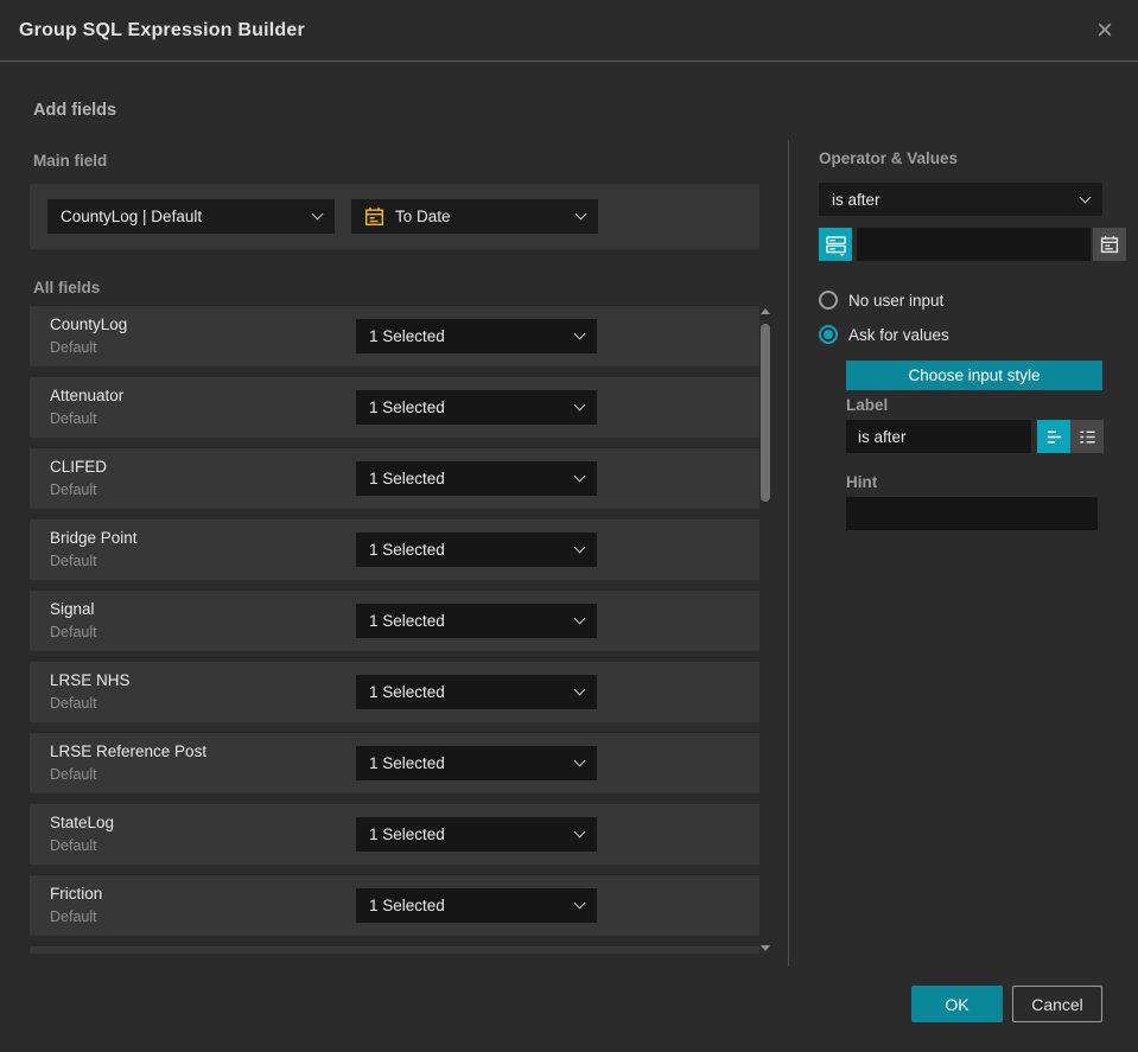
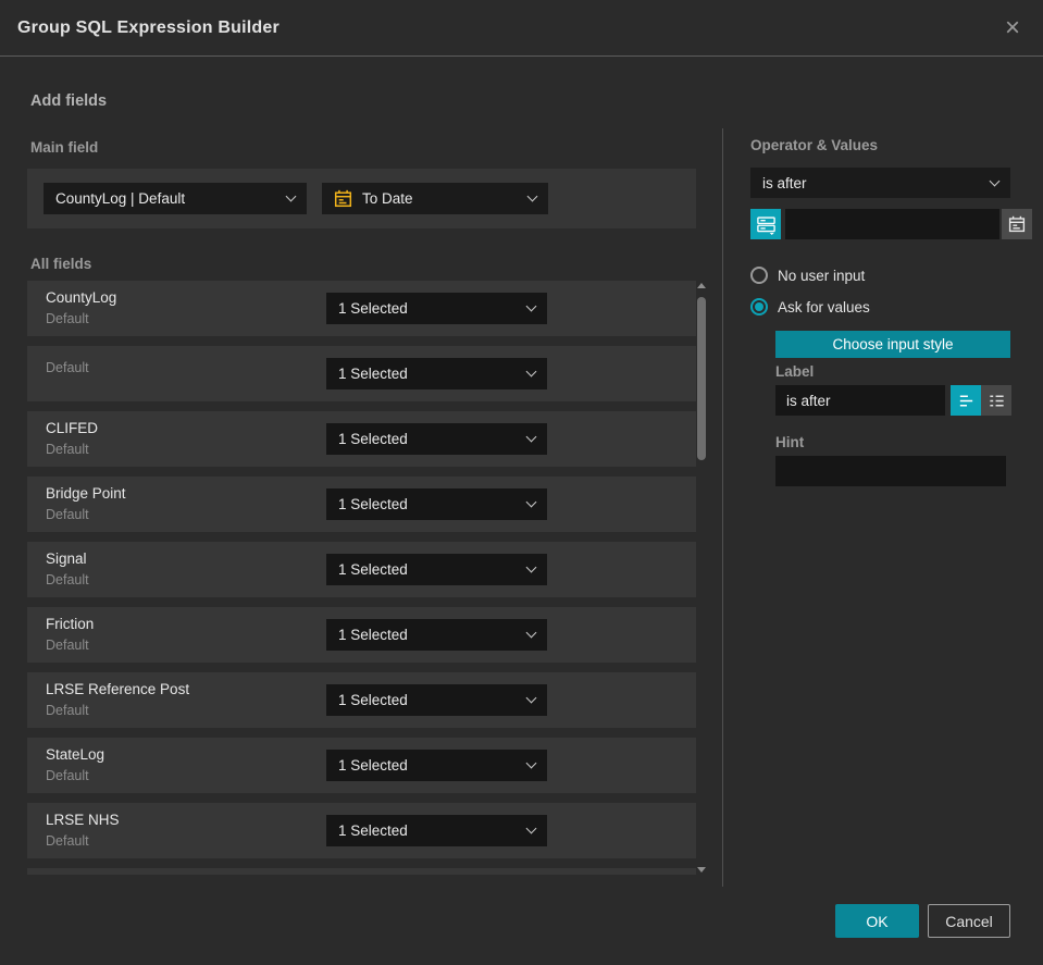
  Group SQL Expression Builder
  ×
  Add fields
  Main field
  CountyLog | Default
  To Date
  All fields
  CountyLog
  Default
  1 Selected
- Attenuator
  Default
  1 Selected
  CLIFED
  Default
  1 Selected
  Bridge Point
  Default
  1 Selected
  Signal
  Default
  1 Selected
- LRSE NHS
+ Friction
  Default
  1 Selected
  LRSE Reference Post
  Default
  1 Selected
  StateLog
  Default
  1 Selected
- Friction
+ LRSE NHS
  Default
  1 Selected
  Operator & Values
  is after
  No user input
  Ask for values
  Choose input style
  Label
  is after
  Hint
  OK
  Cancel
